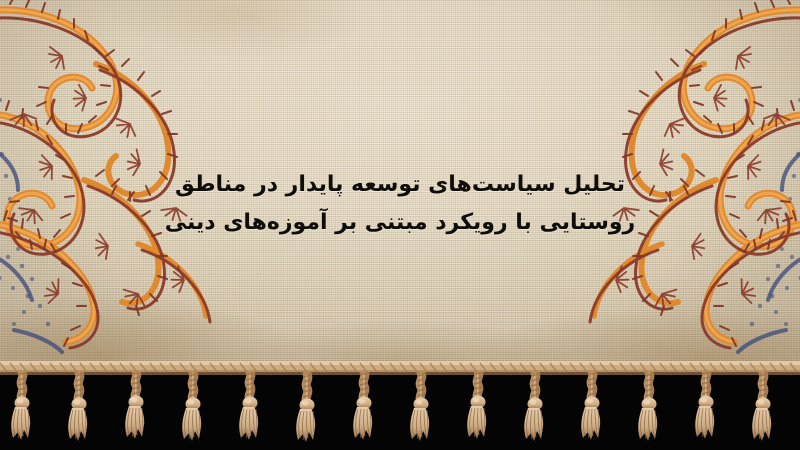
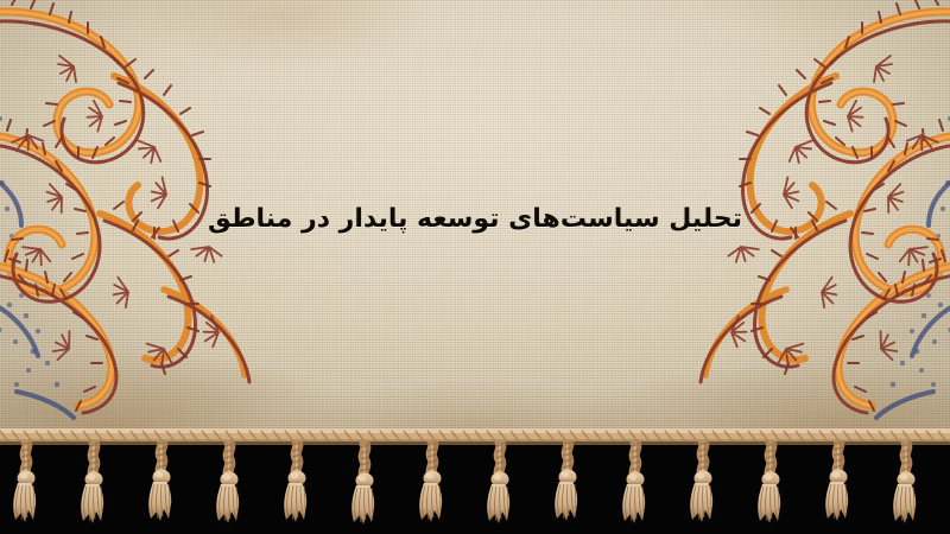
  تحلیل سیاستهای توسعه پایدار در مناطق
- روستایی با رویکرد مبتنی بر آموزه‌های دینی
